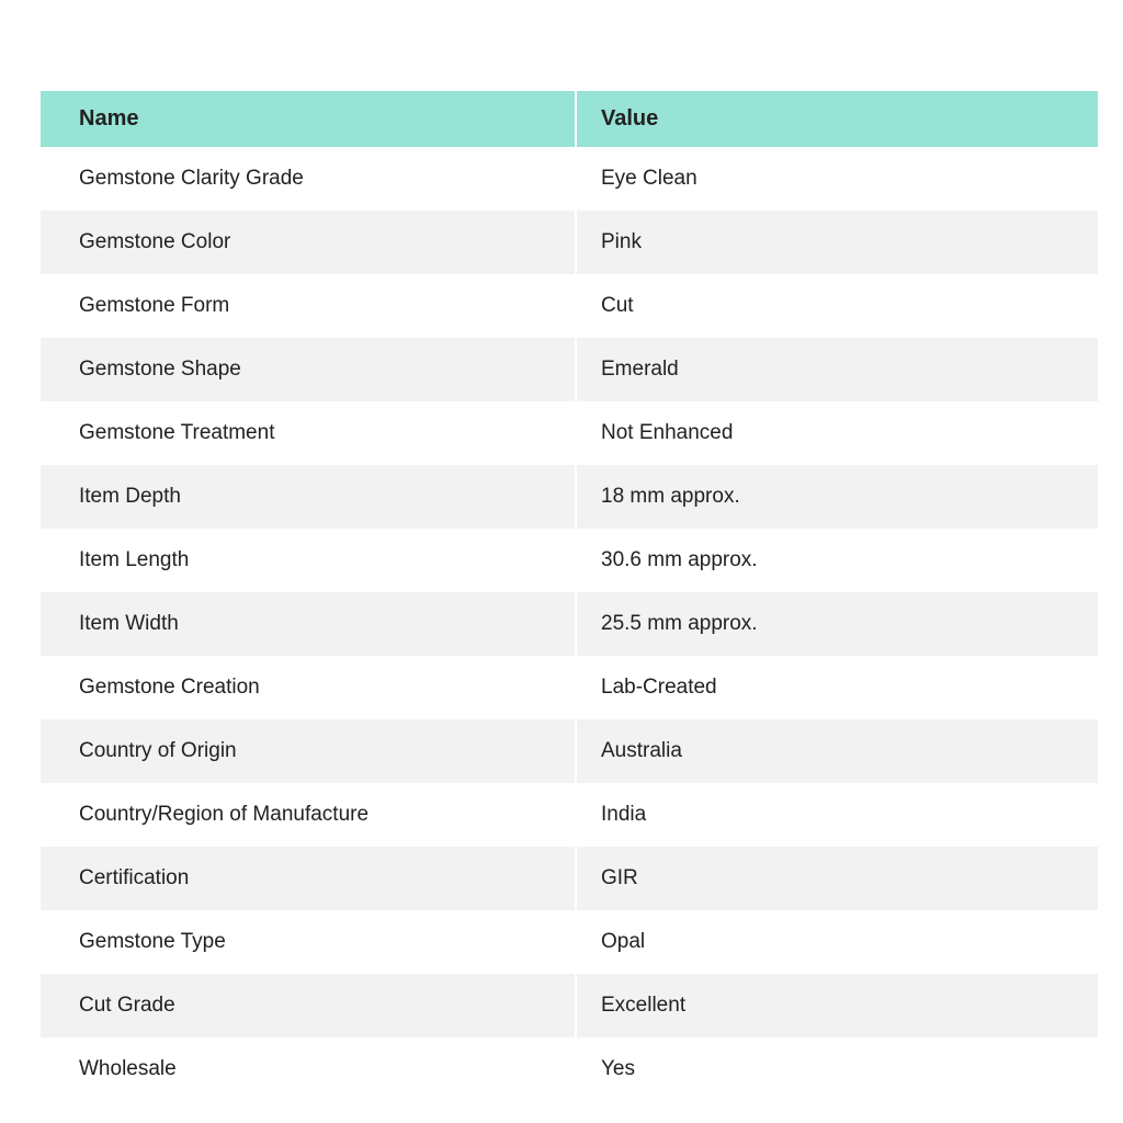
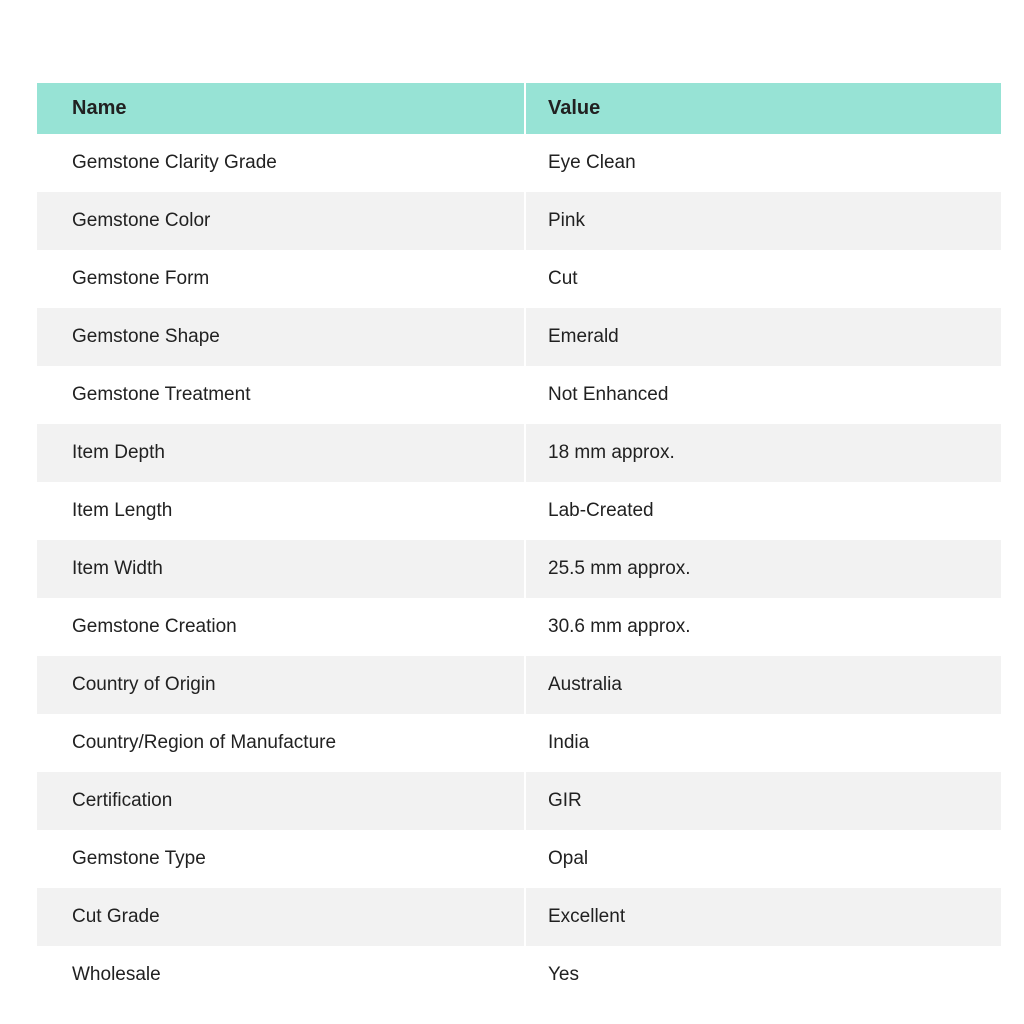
  Name
  Value
  Gemstone Clarity Grade
  Eye Clean
  Gemstone Color
  Pink
  Gemstone Form
  Cut
  Gemstone Shape
  Emerald
  Gemstone Treatment
  Not Enhanced
  Item Depth
  18 mm approx.
  Item Length
- 30.6 mm approx.
+ Lab-Created
  Item Width
  25.5 mm approx.
  Gemstone Creation
- Lab-Created
+ 30.6 mm approx.
  Country of Origin
  Australia
  Country/Region of Manufacture
  India
  Certification
  GIR
  Gemstone Type
  Opal
  Cut Grade
  Excellent
  Wholesale
  Yes
